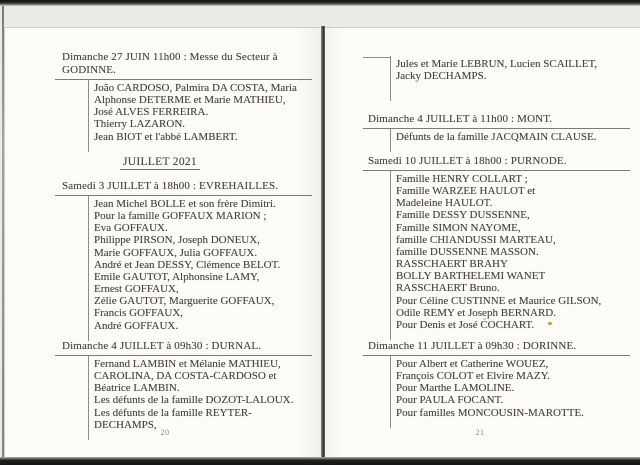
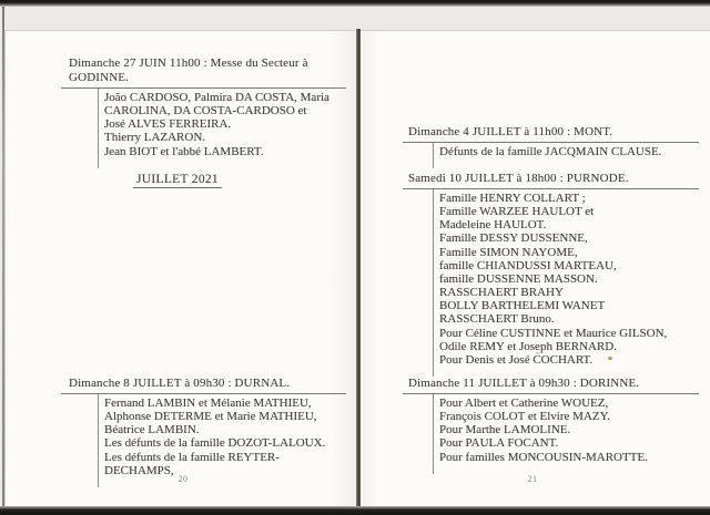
  Dimanche 27 JUIN 11h00 : Messe du Secteur à GODINNE.
  João CARDOSO, Palmira DA COSTA, Maria
- Alphonse DETERME et Marie MATHIEU,
+ CAROLINA, DA COSTA-CARDOSO et
  José ALVES FERREIRA.
  Thierry LAZARON.
  Jean BIOT et l'abbé LAMBERT.
  JUILLET 2021
- Samedi 3 JUILLET à 18h00 : EVREHAILLES.
- Jean Michel BOLLE et son frère Dimitri.
- Pour la famille GOFFAUX MARION ;
- Eva GOFFAUX.
- Philippe PIRSON, Joseph DONEUX,
- Marie GOFFAUX, Julia GOFFAUX.
- André et Jean DESSY, Clémence BELOT.
- Emile GAUTOT, Alphonsine LAMY,
- Ernest GOFFAUX,
- Zélie GAUTOT, Marguerite GOFFAUX,
- Francis GOFFAUX,
- André GOFFAUX.
- Dimanche 4 JUILLET à 09h30 : DURNAL.
+ Dimanche 8 JUILLET à 09h30 : DURNAL.
  Fernand LAMBIN et Mélanie MATHIEU,
- CAROLINA, DA COSTA-CARDOSO et
+ Alphonse DETERME et Marie MATHIEU,
  Béatrice LAMBIN.
  Les défunts de la famille DOZOT-LALOUX.
  Les défunts de la famille REYTER-DECHAMPS,
  20
- Jules et Marie LEBRUN, Lucien SCAILLET,
- Jacky DECHAMPS.
  Dimanche 4 JUILLET à 11h00 : MONT.
  Défunts de la famille JACQMAIN CLAUSE.
  Samedi 10 JUILLET à 18h00 : PURNODE.
  Famille HENRY COLLART ;
  Famille WARZEE HAULOT et
  Madeleine HAULOT.
  Famille DESSY DUSSENNE,
  Famille SIMON NAYOME,
  famille CHIANDUSSI MARTEAU,
  famille DUSSENNE MASSON.
  RASSCHAERT BRAHY
  BOLLY BARTHELEMI WANET
  RASSCHAERT Bruno.
  Pour Céline CUSTINNE et Maurice GILSON,
  Odile REMY et Joseph BERNARD.
  Pour Denis et José COCHART.
  Dimanche 11 JUILLET à 09h30 : DORINNE.
  Pour Albert et Catherine WOUEZ,
  François COLOT et Elvire MAZY.
  Pour Marthe LAMOLINE.
  Pour PAULA FOCANT.
  Pour familles MONCOUSIN-MAROTTE.
  21
